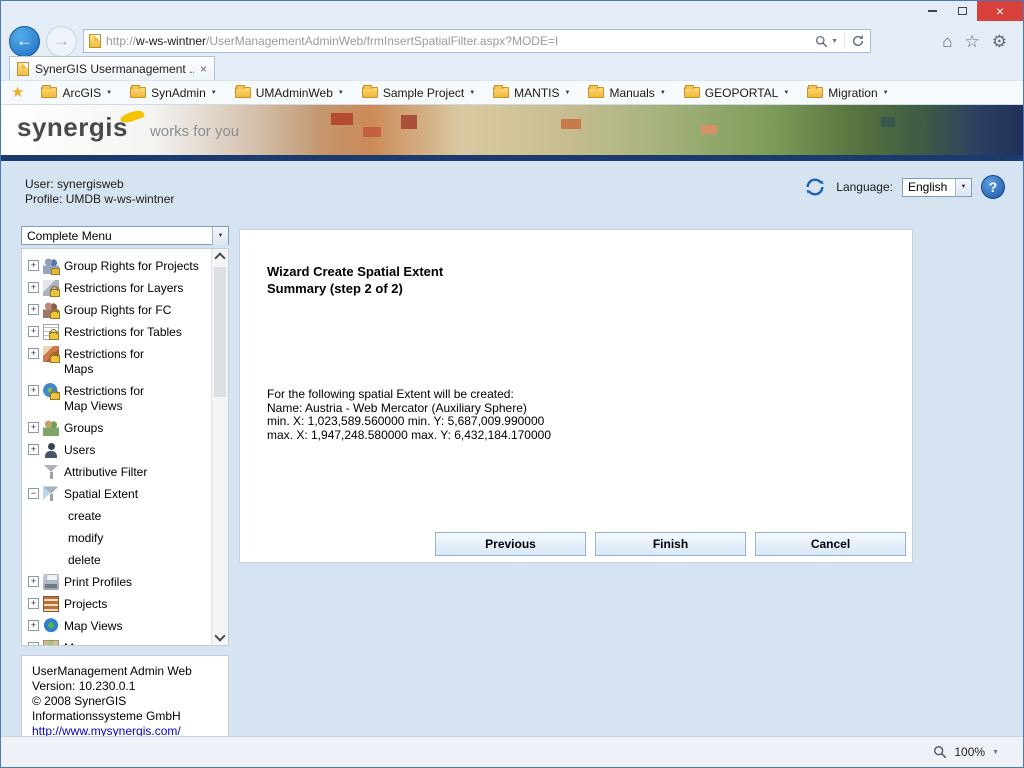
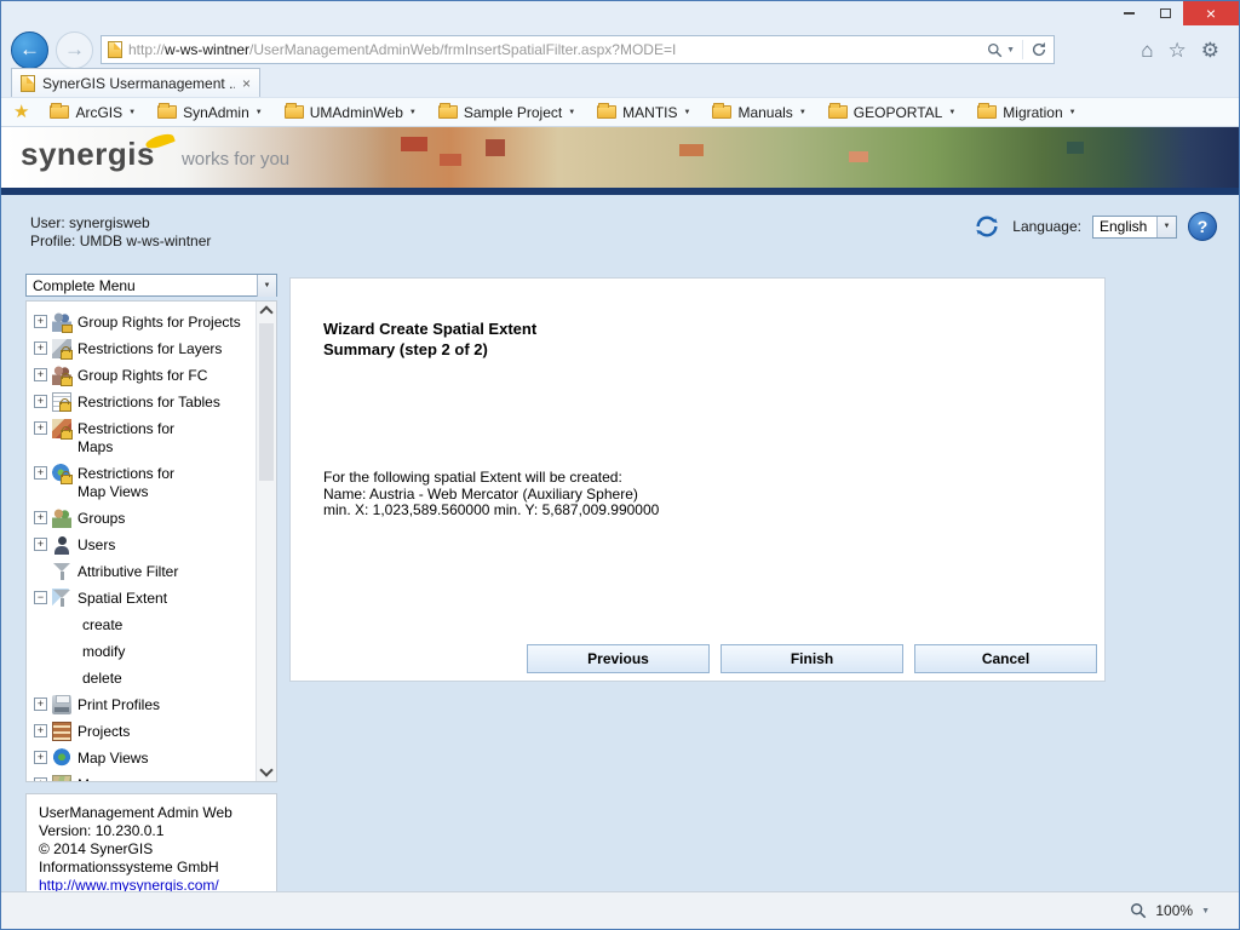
  ×
  ←
  →
  http://w-ws-wintner/UserManagementAdminWeb/frmInsertSpatialFilter.aspx?MODE=I
  ⌂
  ☆
  ⚙
  SynerGIS Usermanagement .
  ×
  ★
  ArcGIS
  SynAdmin
  UMAdminWeb
  Sample Project
  MANTIS
  Manuals
  GEOPORTAL
  Migration
  synergis
  works for you
  User: synergisweb
  Profile: UMDB w-ws-wintner
  Language:
  English
  ?
  Complete Menu
  +
  Group Rights for Projects
  +
  Restrictions for Layers
  +
  Group Rights for FC
  +
  Restrictions for Tables
  +
  Restrictions for Maps
  +
  Restrictions for Map Views
  +
  Groups
  +
  Users
  Attributive Filter
  −
  Spatial Extent
  create
  modify
  delete
  +
  Print Profiles
  +
  Projects
  +
  Map Views
  UserManagement Admin Web
  Version: 10.230.0.1
- © 2008 SynerGIS
+ © 2014 SynerGIS
  Informationssysteme GmbH
  http://www.mysynergis.com/
  Wizard Create Spatial Extent
  Summary (step 2 of 2)
  For the following spatial Extent will be created:
  Name: Austria - Web Mercator (Auxiliary Sphere)
  min. X: 1,023,589.560000 min. Y: 5,687,009.990000
- max. X: 1,947,248.580000 max. Y: 6,432,184.170000
  Previous
  Finish
  Cancel
  100%
